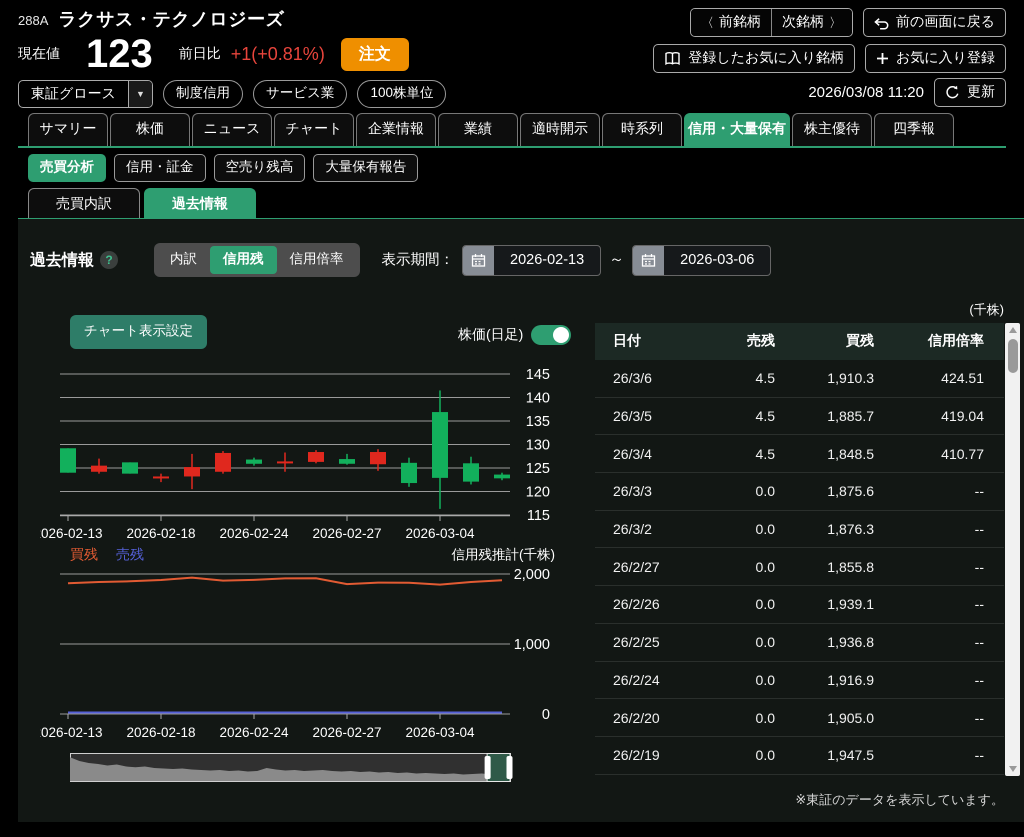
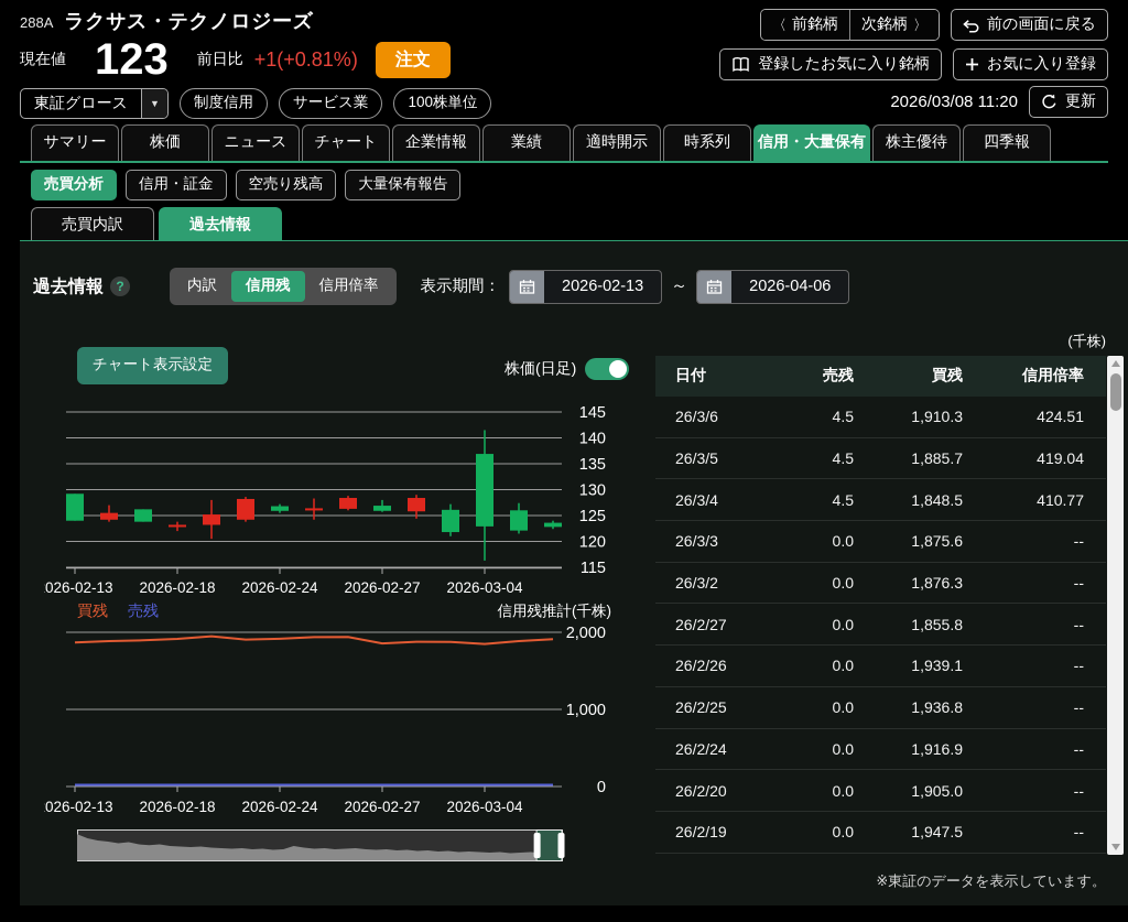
  288A
  ラクサス・テクノロジーズ
  〈
  前銘柄
  次銘柄
  〉
  前の画面に戻る
  現在値
  123
  前日比
  +1(+0.81%)
  注文
  登録したお気に入り銘柄
  お気に入り登録
  東証グロース
  ▼
  制度信用
  サービス業
  100株単位
  2026/03/08 11:20
  更新
  サマリー
  株価
  ニュース
  チャート
  企業情報
  業績
  適時開示
  時系列
  信用・大量保有
  株主優待
  四季報
  売買分析
  信用・証金
  空売り残高
  大量保有報告
  売買内訳
  過去情報
  過去情報
  ?
  内訳
  信用残
  信用倍率
  表示期間：
  2026-02-13
  ～
- 2026-03-06
+ 2026-04-06
  チャート表示設定
  株価(日足)
  145
  140
  135
  130
  125
  120
  115
  026-02-13
  2026-02-18
  2026-02-24
  2026-02-27
  2026-03-04
  買残
  売残
  信用残推計(千株)
  2,000
  1,000
  0
  026-02-13
  2026-02-18
  2026-02-24
  2026-02-27
  2026-03-04
  (千株)
  日付
  売残
  買残
  信用倍率
  26/3/6
  4.5
  1,910.3
  424.51
  26/3/5
  4.5
  1,885.7
  419.04
  26/3/4
  4.5
  1,848.5
  410.77
  26/3/3
  0.0
  1,875.6
  --
  26/3/2
  0.0
  1,876.3
  --
  26/2/27
  0.0
  1,855.8
  --
  26/2/26
  0.0
  1,939.1
  --
  26/2/25
  0.0
  1,936.8
  --
  26/2/24
  0.0
  1,916.9
  --
  26/2/20
  0.0
  1,905.0
  --
  26/2/19
  0.0
  1,947.5
  --
  ※東証のデータを表示しています。
